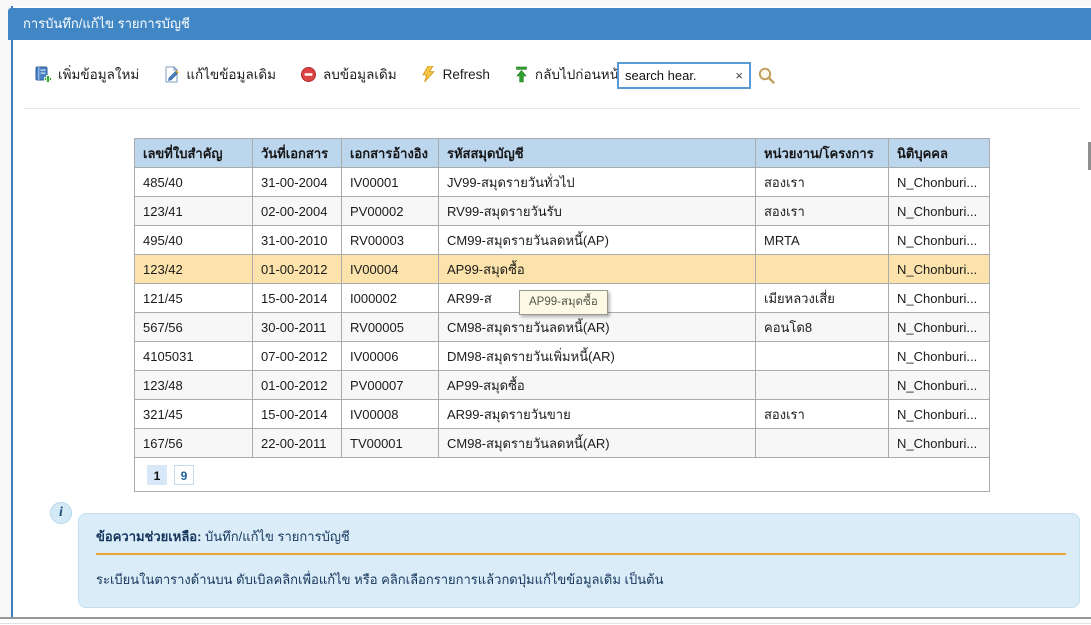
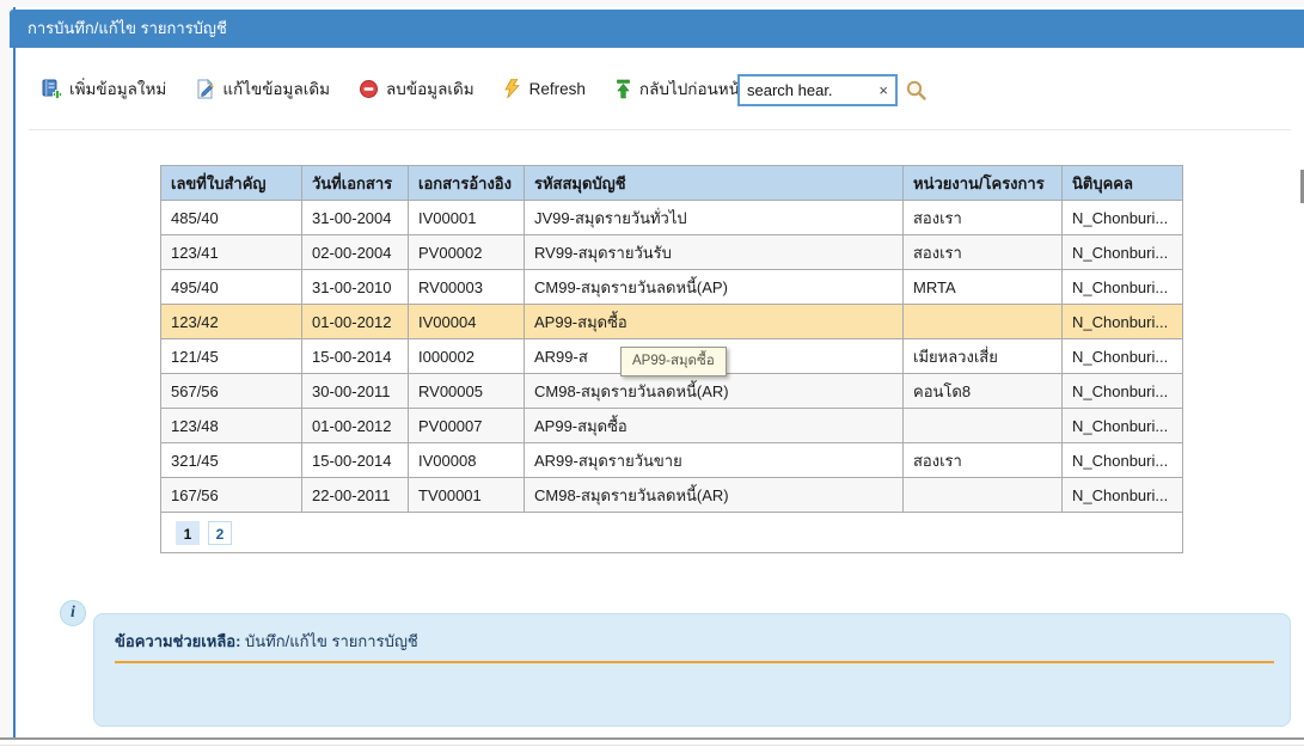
  การบันทึก/แก้ไข รายการบัญชี
  เพิ่มข้อมูลใหม่
  แก้ไขข้อมูลเดิม
  ลบข้อมูลเดิม
  Refresh
  กลับไปก่อนหน้
  search hear.
  ×
  เลขที่ใบสำคัญ	วันที่เอกสาร	เอกสารอ้างอิง	รหัสสมุดบัญชี	หน่วยงาน/โครงการ	นิติบุคคล
  485/40	31-00-2004	IV00001	JV99-สมุดรายวันทั่วไป	สองเรา	N_Chonburi...
  123/41	02-00-2004	PV00002	RV99-สมุดรายวันรับ	สองเรา	N_Chonburi...
  495/40	31-00-2010	RV00003	CM99-สมุดรายวันลดหนี้(AP)	MRTA	N_Chonburi...
  123/42	01-00-2012	IV00004	AP99-สมุดซื้อ		N_Chonburi...
  121/45	15-00-2014	I000002	AR99-ส	เมียหลวงเสี่ย	N_Chonburi...
  567/56	30-00-2011	RV00005	CM98-สมุดรายวันลดหนี้(AR)	คอนโด8	N_Chonburi...
- 4105031	07-00-2012	IV00006	DM98-สมุดรายวันเพิ่มหนี้(AR)		N_Chonburi...
  123/48	01-00-2012	PV00007	AP99-สมุดซื้อ		N_Chonburi...
  321/45	15-00-2014	IV00008	AR99-สมุดรายวันขาย	สองเรา	N_Chonburi...
  167/56	22-00-2011	TV00001	CM98-สมุดรายวันลดหนี้(AR)		N_Chonburi...
- 1 9
+ 1 2
  AP99-สมุดซื้อ
  i
  ข้อความช่วยเหลือ: บันทึก/แก้ไข รายการบัญชี
- ระเบียนในตารางด้านบน ดับเบิลคลิกเพื่อแก้ไข หรือ คลิกเลือกรายการแล้วกดปุ่มแก้ไขข้อมูลเดิม เป็นต้น
